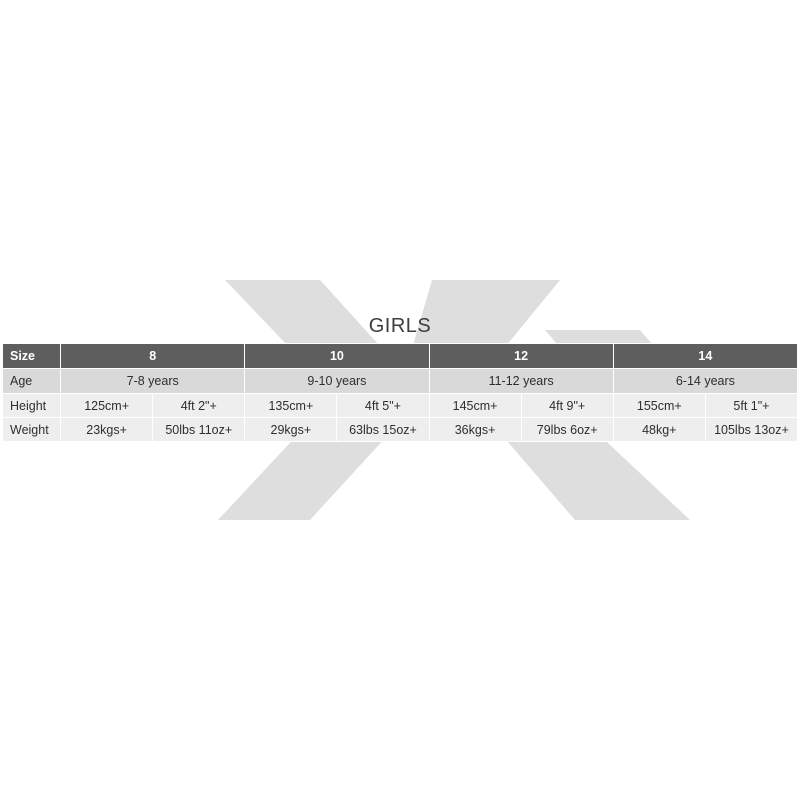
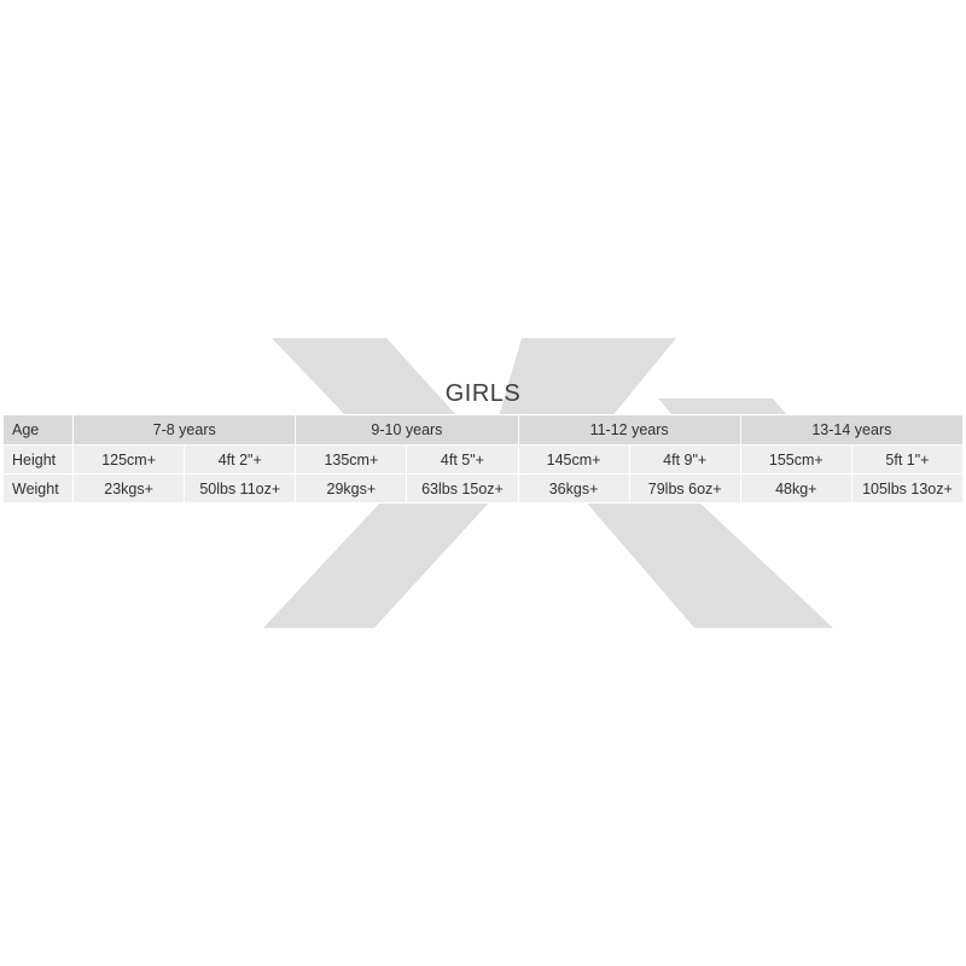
  GIRLS
- Size	8	10	12	14
- Age	7-8 years	9-10 years	11-12 years	6-14 years
+ Age	7-8 years	9-10 years	11-12 years	13-14 years
  Height	125cm+	4ft 2"+	135cm+	4ft 5"+	145cm+	4ft 9"+	155cm+	5ft 1"+
  Weight	23kgs+	50lbs 11oz+	29kgs+	63lbs 15oz+	36kgs+	79lbs 6oz+	48kg+	105lbs 13oz+
